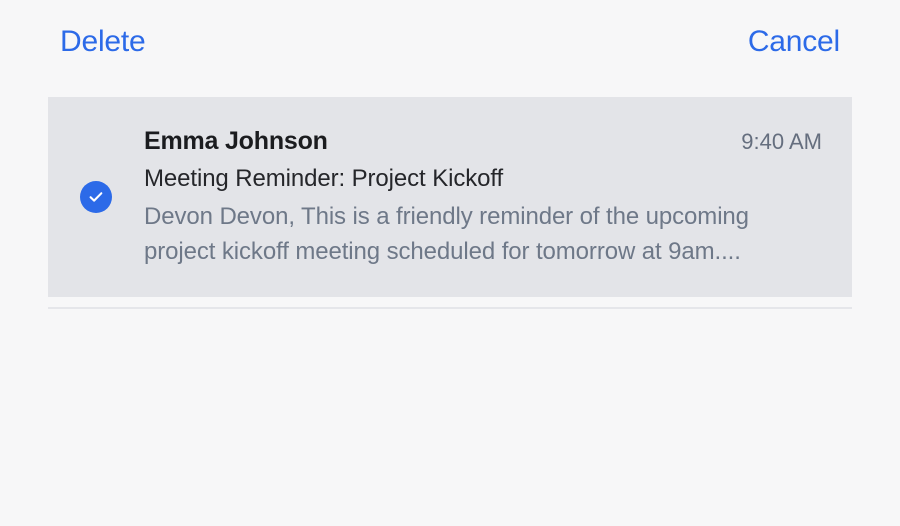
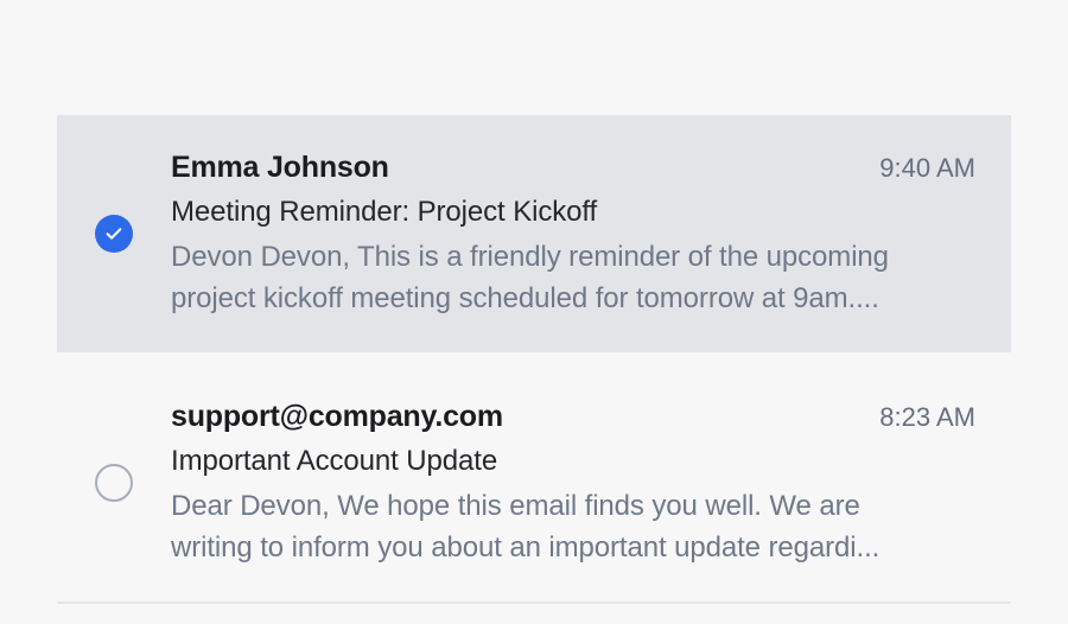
- Delete
- Cancel
  Emma Johnson
  9:40 AM
  Meeting Reminder: Project Kickoff
  Devon Devon, This is a friendly reminder of the upcoming
  project kickoff meeting scheduled for tomorrow at 9am....
+ support@company.com
+ 8:23 AM
+ Important Account Update
+ Dear Devon, We hope this email finds you well. We are
+ writing to inform you about an important update regardi...
